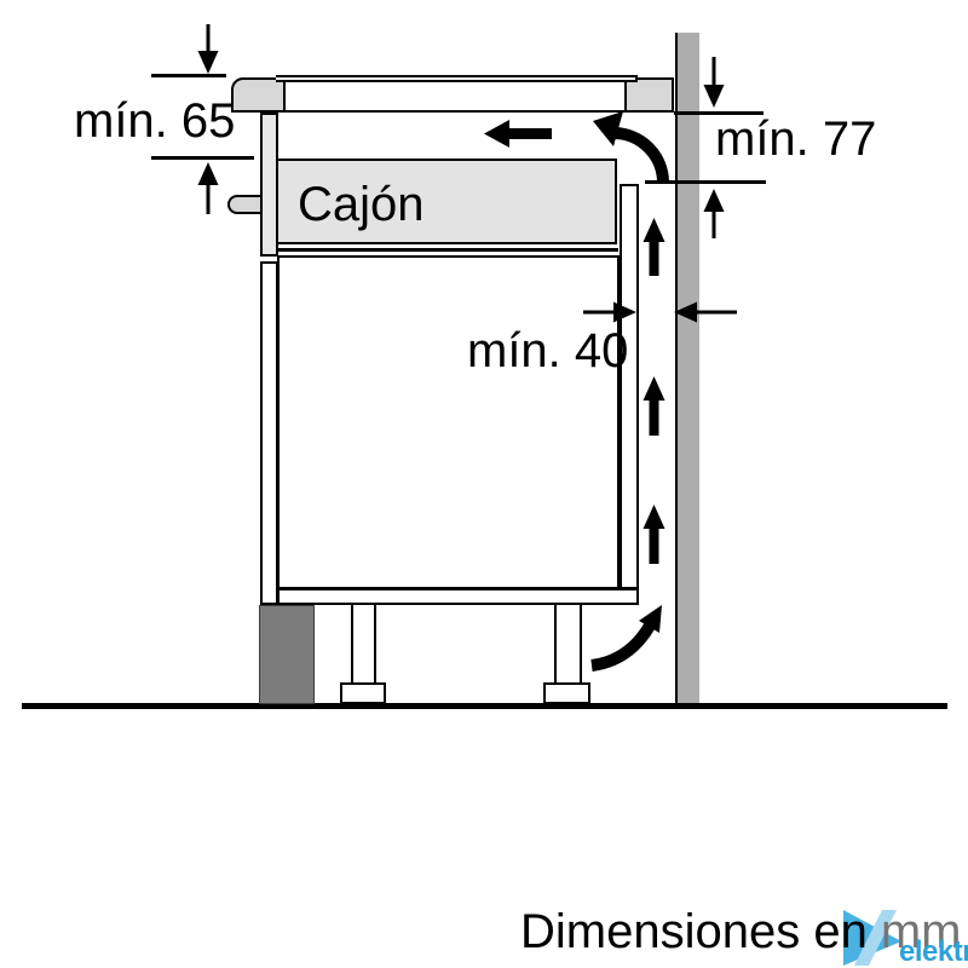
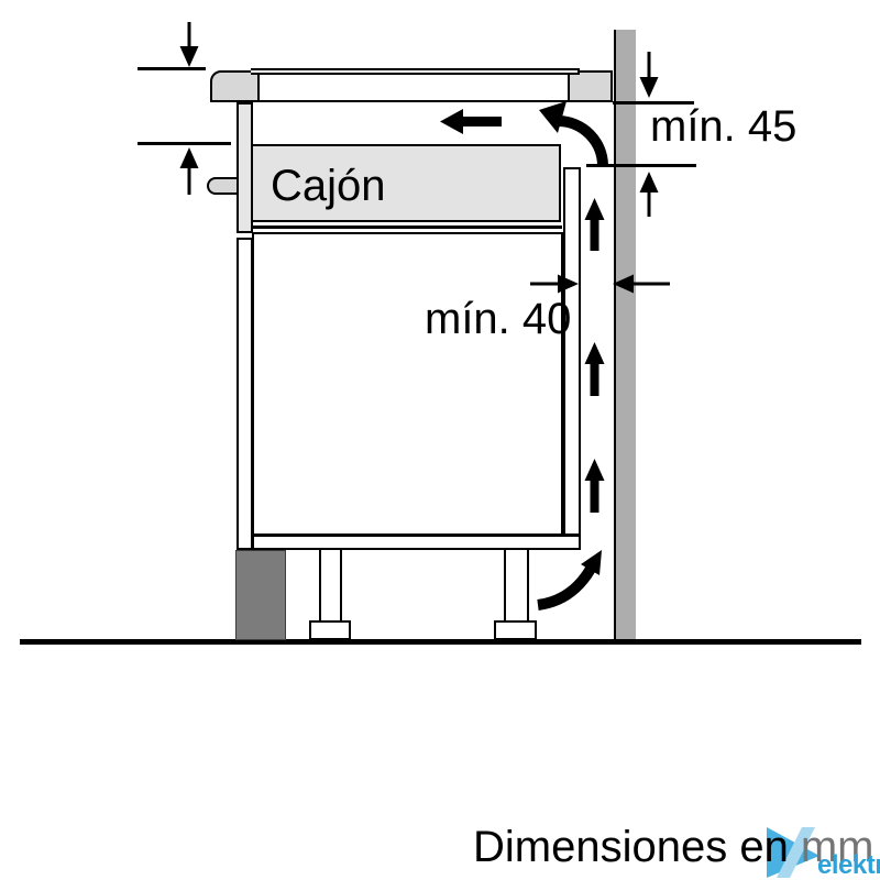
- mín. 65
- mín. 77
+ mín. 45
  mín. 40
  Cajón
  Dimensiones en mm
  elekt
